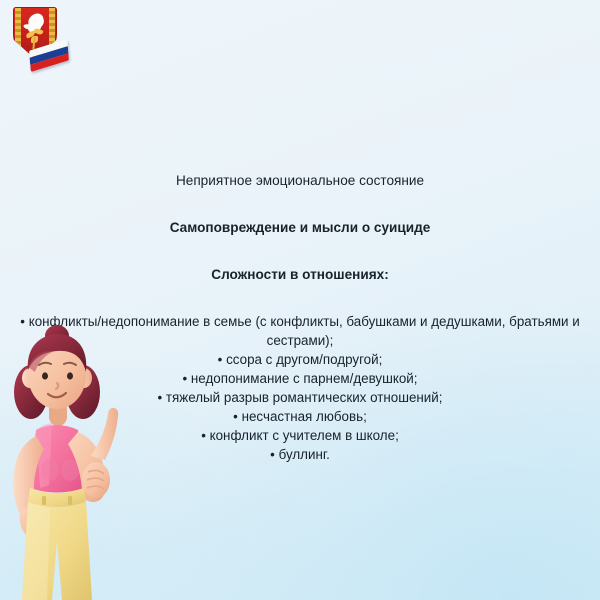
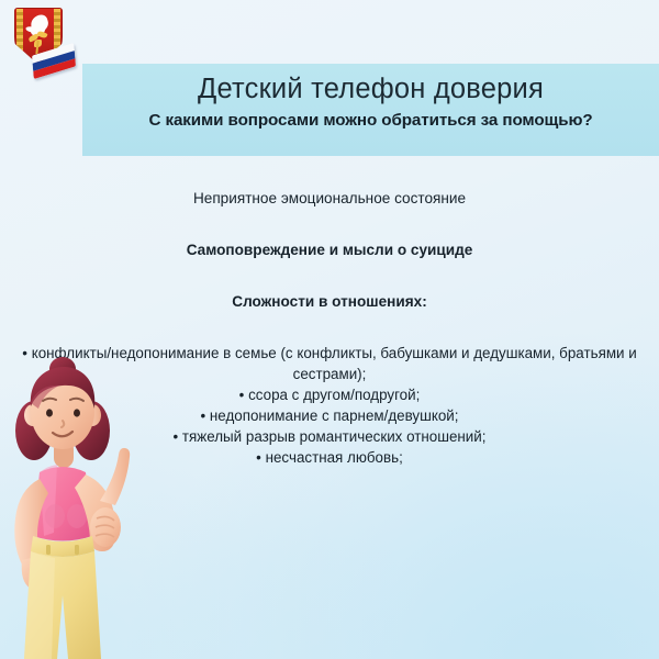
+ Детский телефон доверия
+ С какими вопросами можно обратиться за помощью?
  Неприятное эмоциональное состояние
  Самоповреждение и мысли о суициде
  Сложности в отношениях:
  • конфликты/недопонимание в семье (с конфликты, бабушками и дедушками, братьями и сестрами);
  • ссора с другом/подругой;
  • недопонимание с парнем/девушкой;
  • тяжелый разрыв романтических отношений;
  • несчастная любовь;
- • конфликт с учителем в школе;
- • буллинг.
